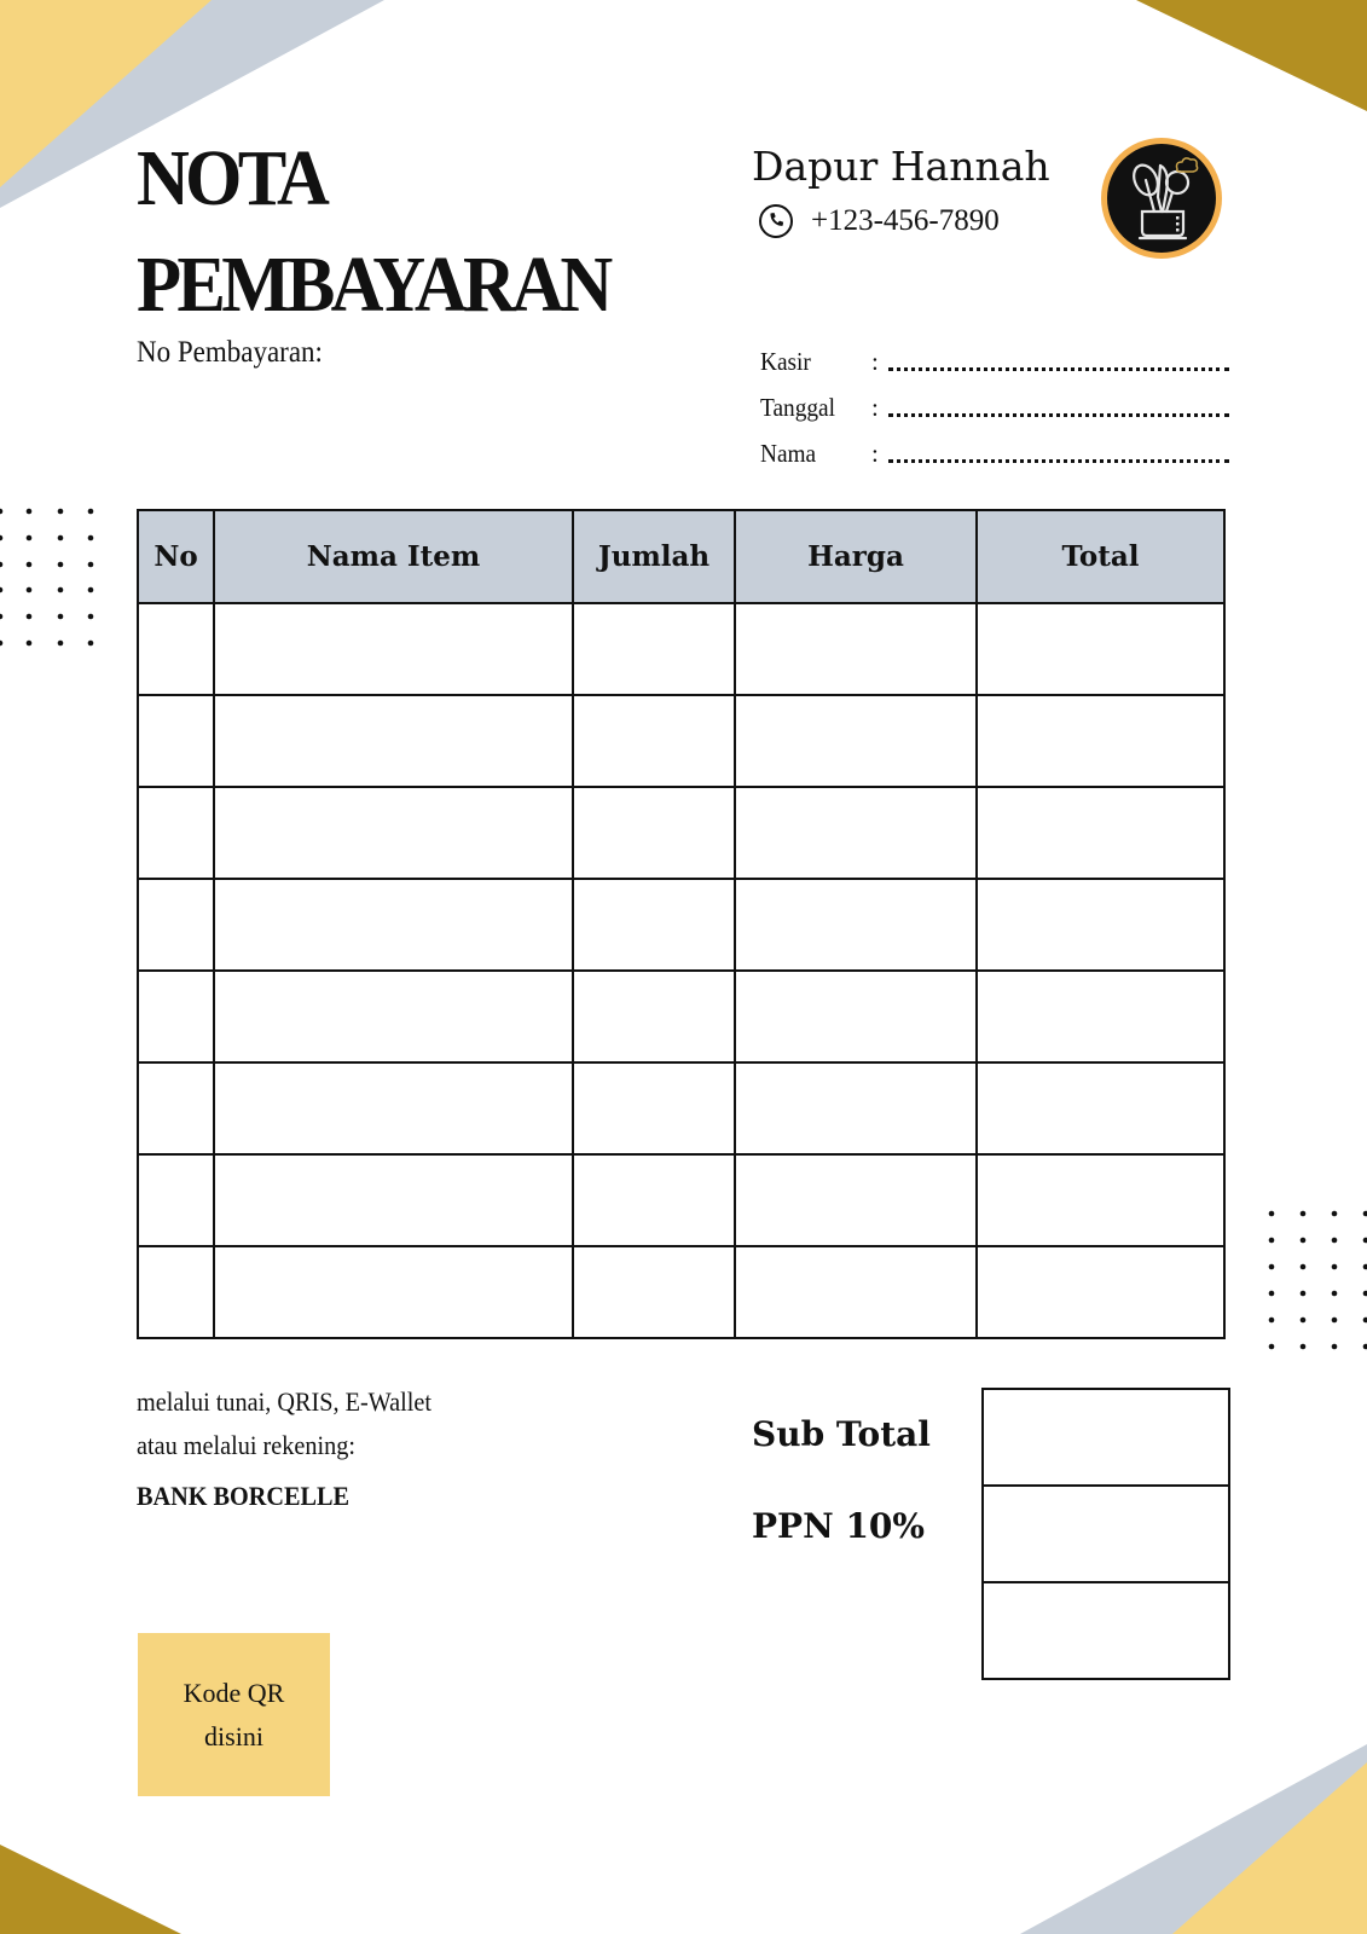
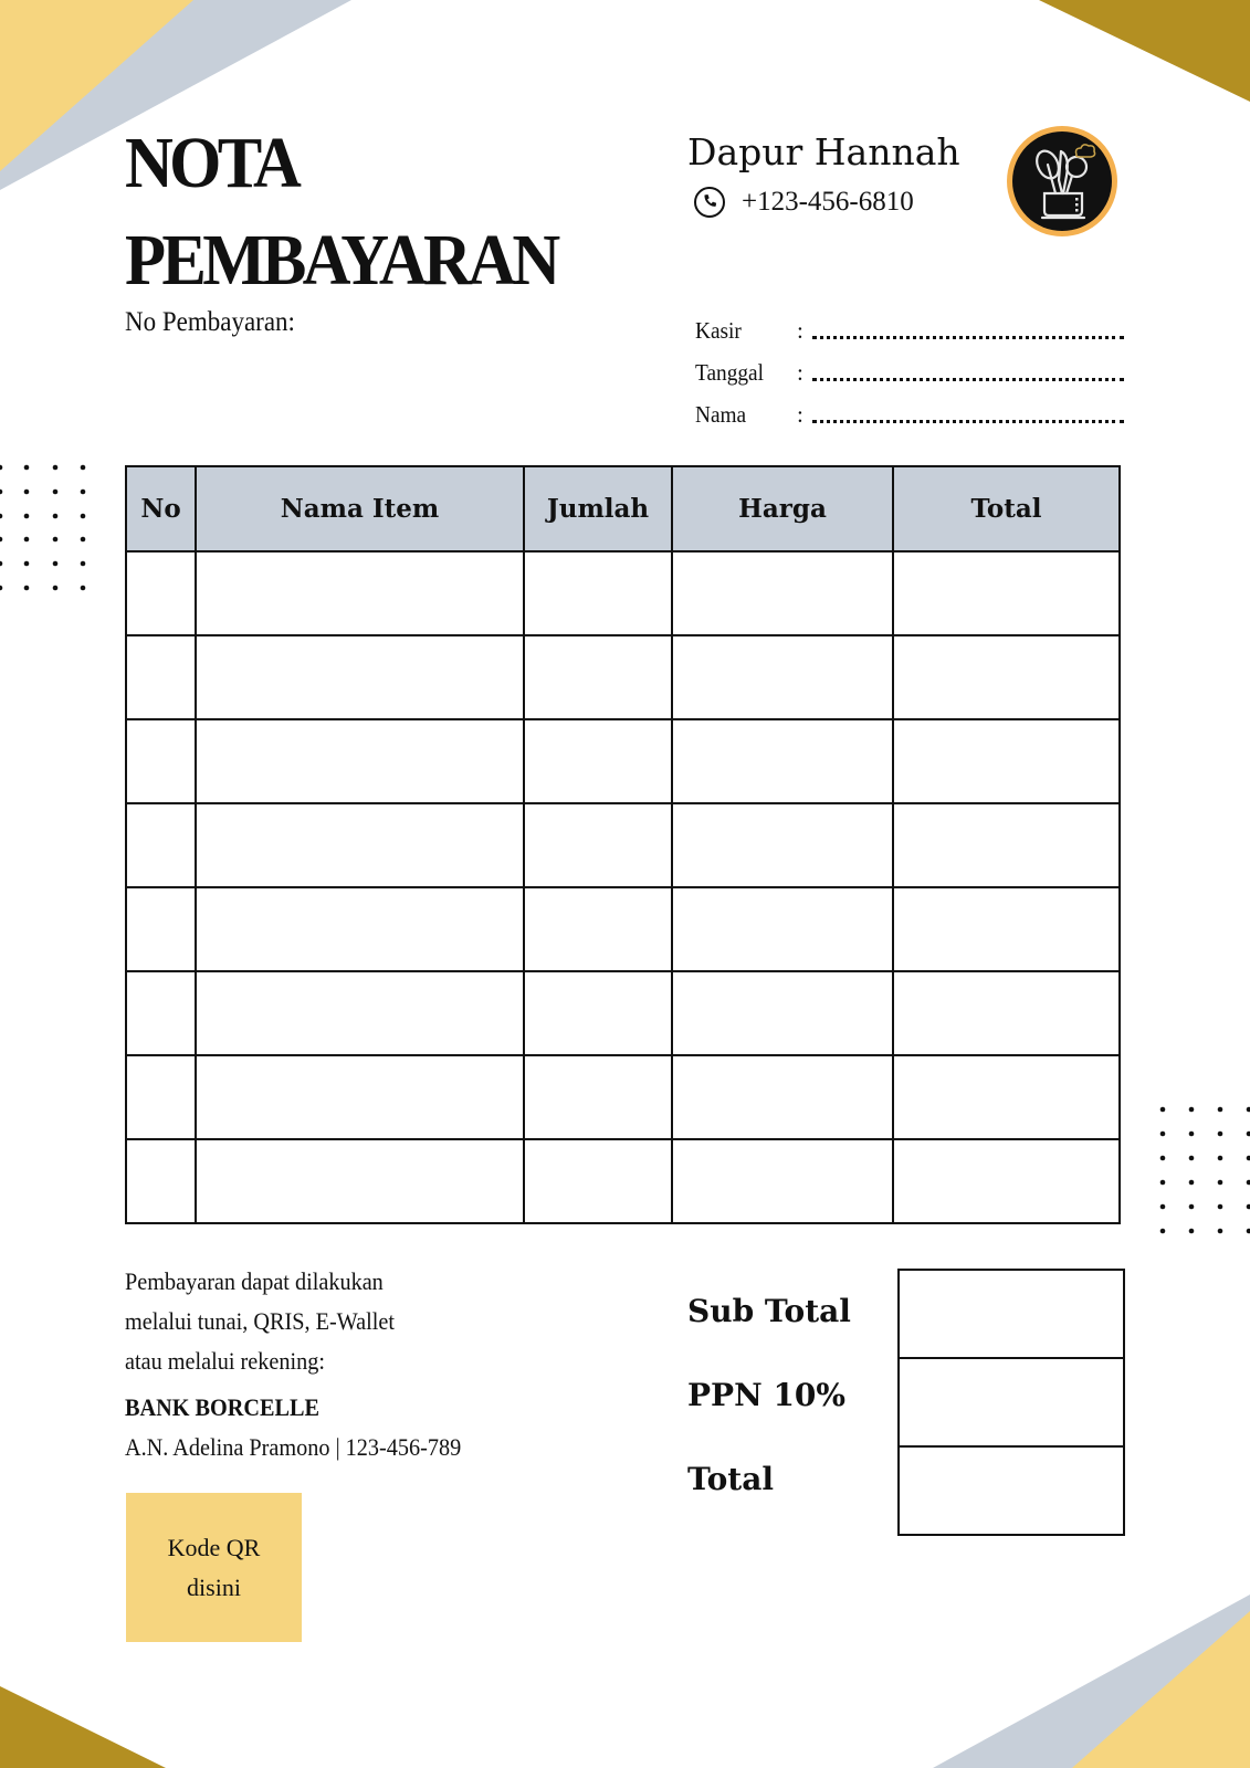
  NOTA
  PEMBAYARAN
  No Pembayaran:
  Dapur Hannah
- +123-456-7890
+ +123-456-6810
  Kasir
  :
  Tanggal
  :
  Nama
  :
  No	Nama Item	Jumlah	Harga	Total
+ Pembayaran dapat dilakukan
  melalui tunai, QRIS, E-Wallet
  atau melalui rekening:
  BANK BORCELLE
+ A.N. Adelina Pramono | 123-456-789
  Kode QR
  disini
  Sub Total
  PPN 10%
+ Total
